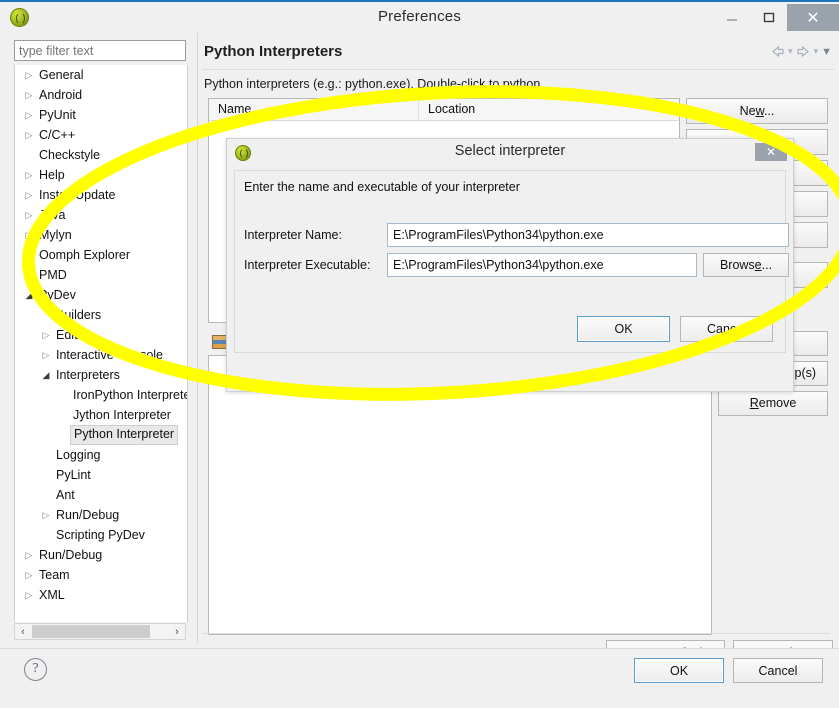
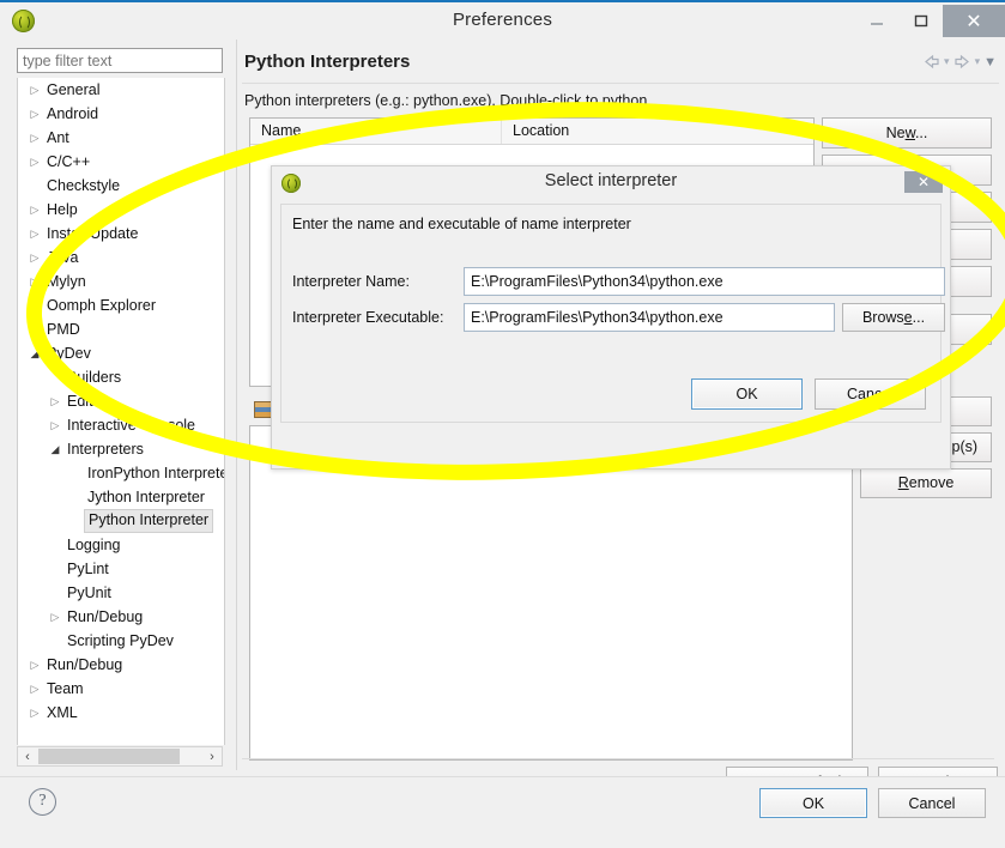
  Preferences
  ✕
  type filter text
  ▷
  General
  ▷
  Android
  ▷
- PyUnit
+ Ant
  ▷
  C/C++
  Checkstyle
  ▷
  Help
  ▷
  InstUpdate
  ▷
  Mylyn
  Oomph Explorer
  PMD
  ◢
  yDev
  uilders
  ▷
  ▷
  Interactiveole
  ◢
  Interpreters
  IronPython Interprete
  Jython Interpreter
  Python Interpreter
  Logging
  PyLint
- Ant
+ PyUnit
  ▷
  Run/Debug
  Scripting PyDev
  ▷
  Run/Debug
  ▷
  Team
  ▷
  XML
  ‹
  ›
  Python Interpreters
  ▾
  ▾
  ▼
  Python interpreters (e.g.: python.exe). Double-click to python.
  Name
  Location
  New...
  Remove
  ?
  OK
  Cancel
  Select interpreter
  ✕
- Enter the name and executable of your interpreter
+ Enter the name and executable of name interpreter
  Interpreter Name:
  E:\ProgramFiles\Python34\python.exe
  Interpreter Executable:
  E:\ProgramFiles\Python34\python.exe
  Browse...
  OK
